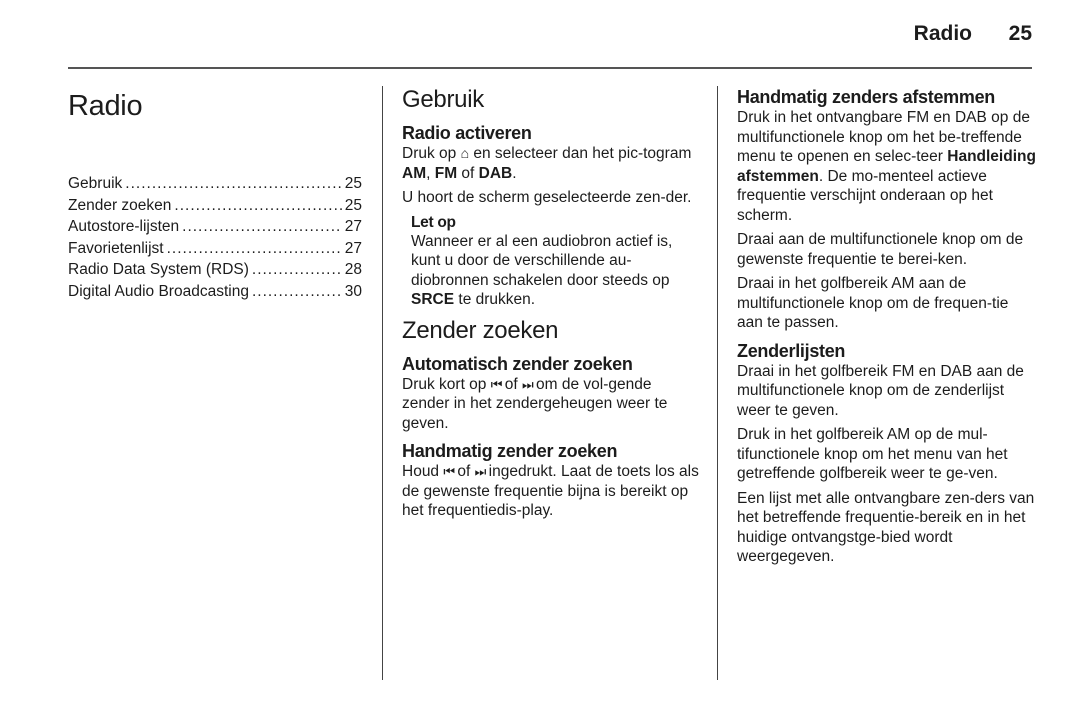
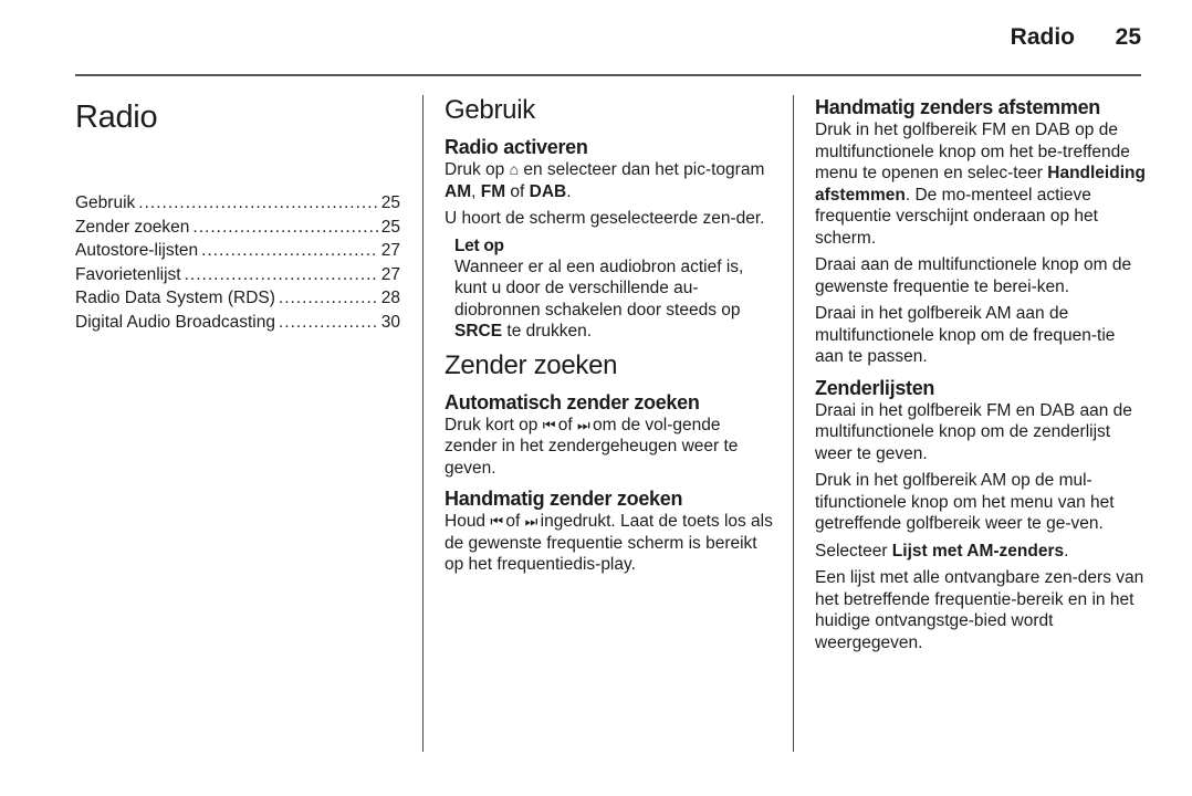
  Radio
  25
  Radio
  Gebruik
  25
  Zender zoeken
  25
  Autostore-lijsten
  27
  Favorietenlijst
  27
  Radio Data System (RDS)
  28
  Digital Audio Broadcasting
  30
  Gebruik
  Radio activeren
  Druk op ⌂ en selecteer dan het pic-togram AM, FM of DAB.
  U hoort de scherm geselecteerde zen-der.
  Let op
  Wanneer er al een audiobron actief is, kunt u door de verschillende au-diobronnen schakelen door steeds op SRCE te drukken.
  Zender zoeken
  Automatisch zender zoeken
  Druk kort op ⏮ of ⏭ om de vol-gende zender in het zendergeheugen weer te geven.
  Handmatig zender zoeken
- Houd ⏮ of ⏭ ingedrukt. Laat de toets los als de gewenste frequentie bijna is bereikt op het frequentiedis-play.
+ Houd ⏮ of ⏭ ingedrukt. Laat de toets los als de gewenste frequentie scherm is bereikt op het frequentiedis-play.
  Handmatig zenders afstemmen
- Druk in het ontvangbare FM en DAB op de multifunctionele knop om het be-treffende menu te openen en selec-teer Handleiding afstemmen. De mo-menteel actieve frequentie verschijnt onderaan op het scherm.
+ Druk in het golfbereik FM en DAB op de multifunctionele knop om het be-treffende menu te openen en selec-teer Handleiding afstemmen. De mo-menteel actieve frequentie verschijnt onderaan op het scherm.
  Draai aan de multifunctionele knop om de gewenste frequentie te berei-ken.
  Draai in het golfbereik AM aan de multifunctionele knop om de frequen-tie aan te passen.
  Zenderlijsten
  Draai in het golfbereik FM en DAB aan de multifunctionele knop om de zenderlijst weer te geven.
  Druk in het golfbereik AM op de mul-tifunctionele knop om het menu van het getreffende golfbereik weer te ge-ven.
+ Selecteer Lijst met AM-zenders.
  Een lijst met alle ontvangbare zen-ders van het betreffende frequentie-bereik en in het huidige ontvangstge-bied wordt weergegeven.
